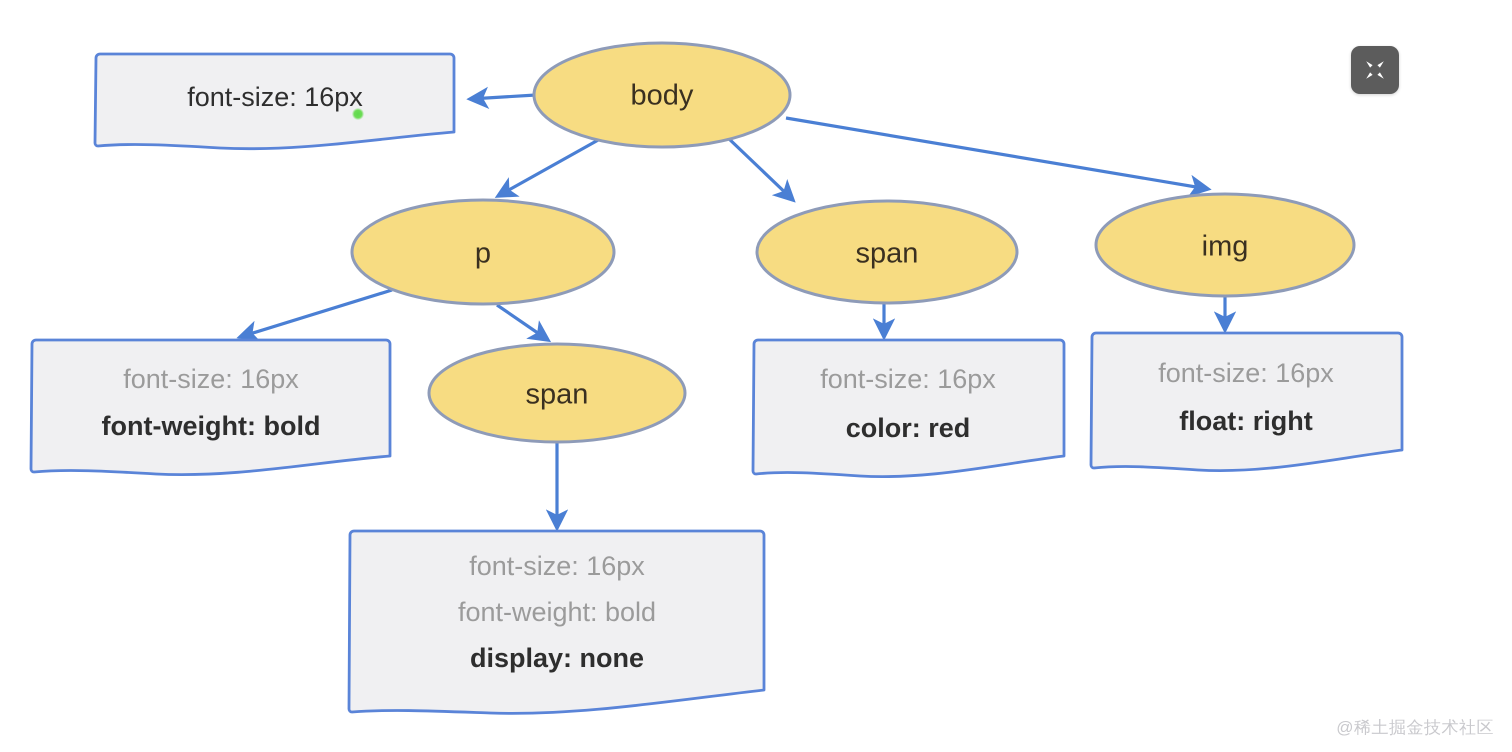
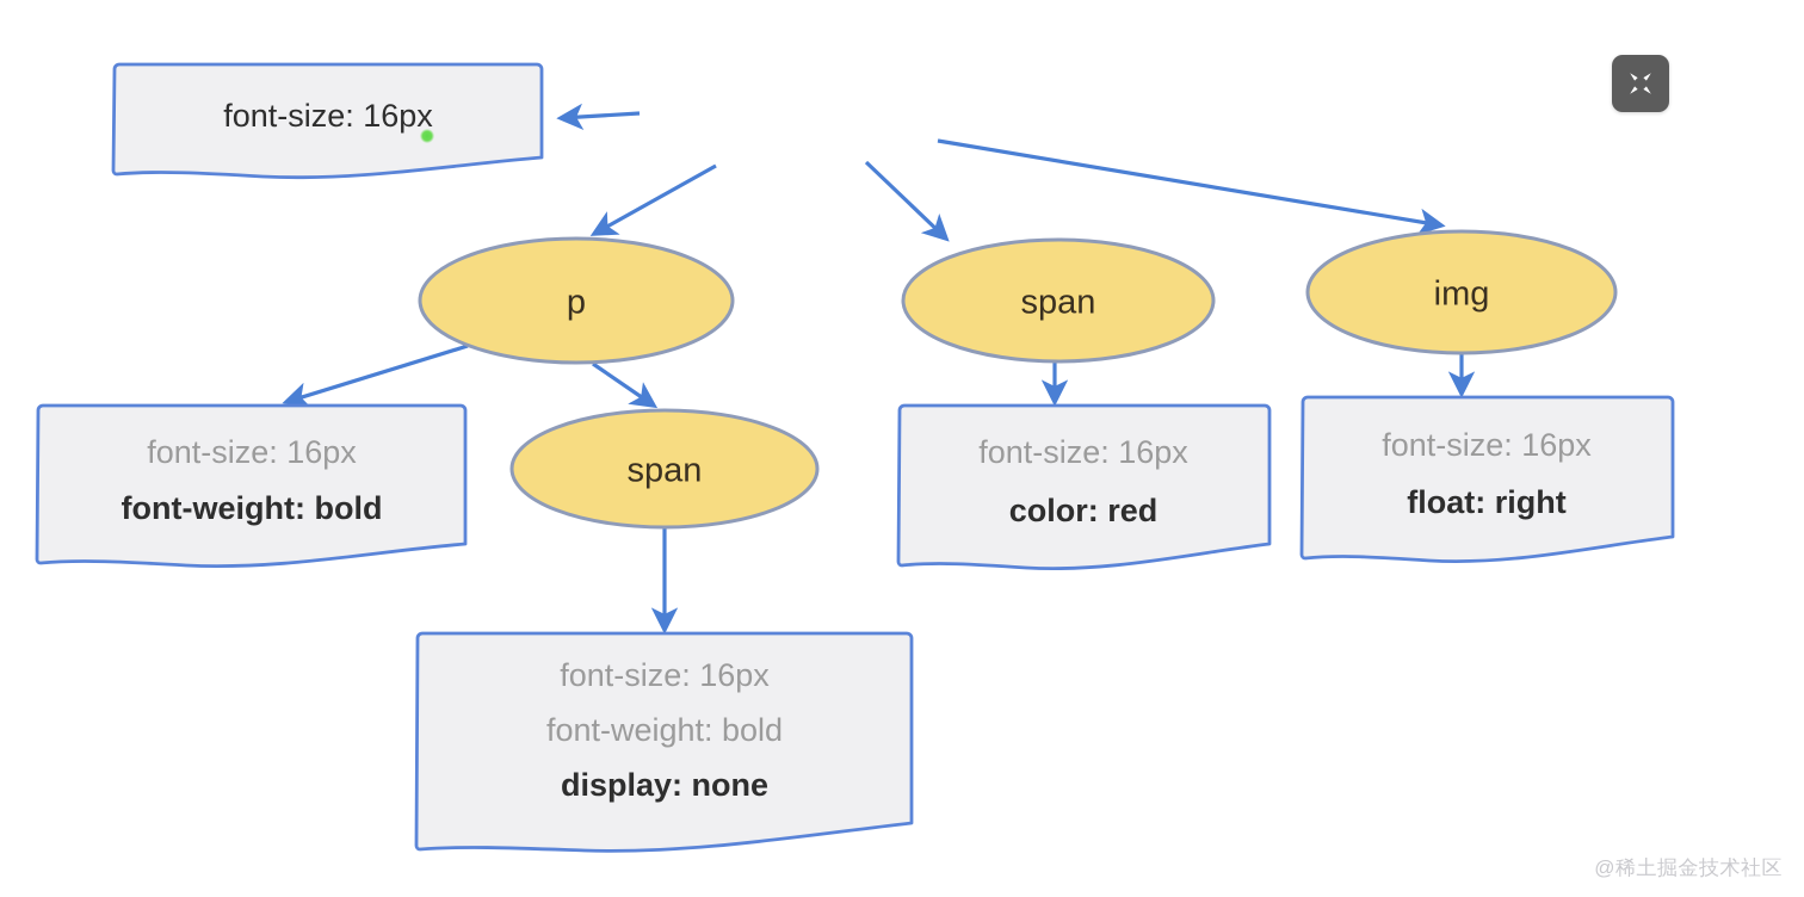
  font-size: 16px
  font-size: 16px
  font-weight: bold
  font-size: 16px
  color: red
  font-size: 16px
  float: right
  font-size: 16px
  font-weight: bold
  display: none
- body
  p
  span
  img
  span
  @稀土掘金技术社区
